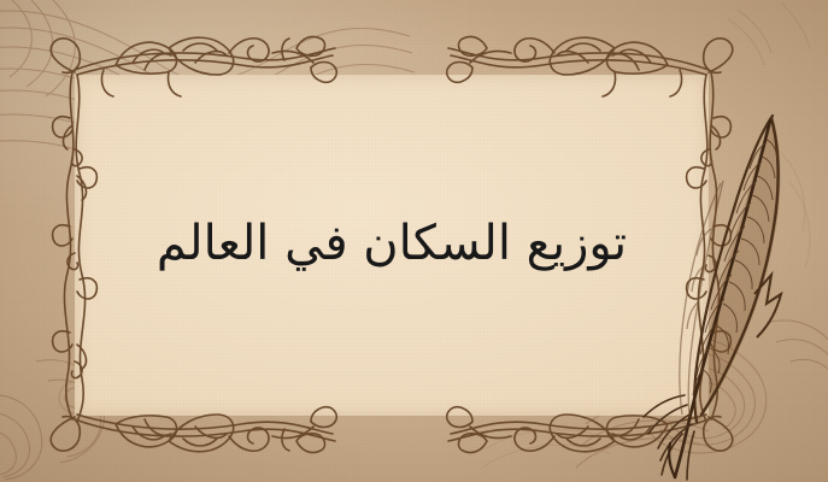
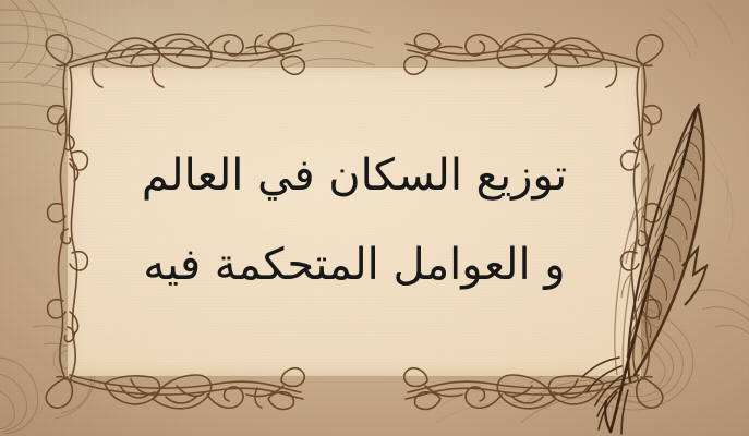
  توزيع السكان في العالم
+ و العوامل المتحكمة فيه
